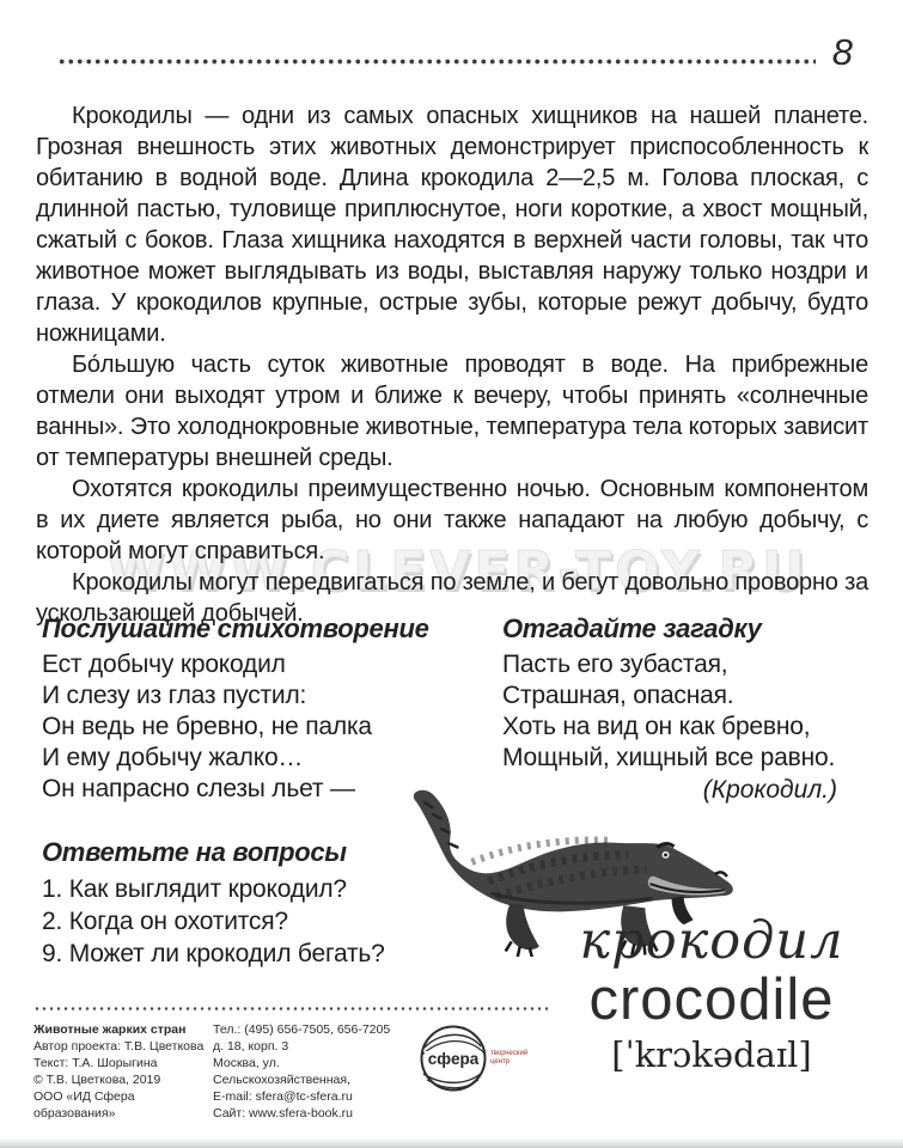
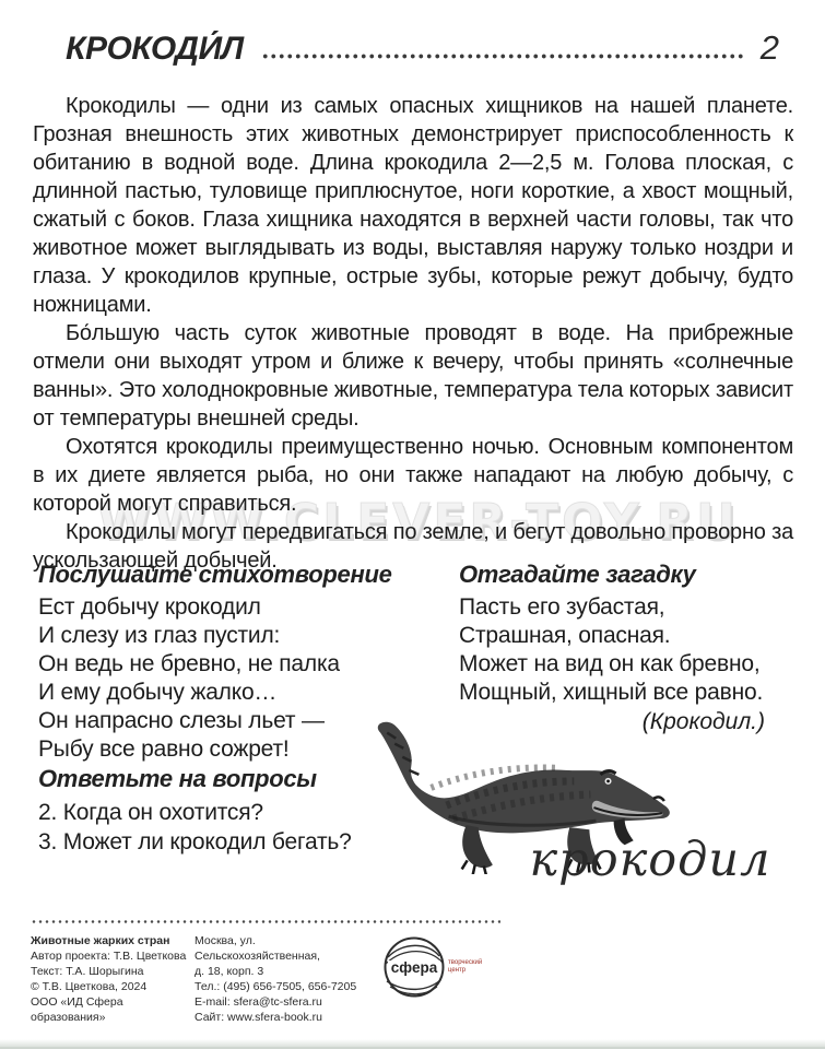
  WWW.CLEVER-TOY.RU
+ КРОКОДИ́Л
- 8
+ 2
  Крокодилы — одни из самых опасных хищников на нашей планете. Грозная внешность этих животных демонстрирует приспособленность к обитанию в водной воде. Длина крокодила 2—2,5 м. Голова плоская, с длинной пастью, туловище приплюснутое, ноги короткие, а хвост мощный, сжатый с боков. Глаза хищника находятся в верхней части головы, так что животное может выглядывать из воды, выставляя наружу только ноздри и глаза. У крокодилов крупные, острые зубы, которые режут добычу, будто ножницами.
  Бо́льшую часть суток животные проводят в воде. На прибрежные отмели они выходят утром и ближе к вечеру, чтобы принять «солнечные ванны». Это холоднокровные животные, температура тела которых зависит от температуры внешней среды.
  Охотятся крокодилы преимущественно ночью. Основным компонентом в их диете является рыба, но они также нападают на любую добычу, с которой могут справиться.
  Крокодилы могут передвигаться по земле, и бегут довольно проворно за ускользающей добычей.
  Послушайте стихотворение
  Ест добычу крокодил
  И слезу из глаз пустил:
  Он ведь не бревно, не палка
  И ему добычу жалко…
  Он напрасно слезы льет —
+ Рыбу все равно сожрет!
  Отгадайте загадку
  Пасть его зубастая,
  Страшная, опасная.
- Хоть на вид он как бревно,
+ Может на вид он как бревно,
  Мощный, хищный все равно.
  (Крокодил.)
  Ответьте на вопросы
- 1. Как выглядит крокодил?
  2. Когда он охотится?
- 9. Может ли крокодил бегать?
+ 3. Может ли крокодил бегать?
  крокодил
- crocodile
- [ˈkrɔkədaɪl]
  Животные жарких стран
  Автор проекта: Т.В. Цветкова
  Текст: Т.А. Шорыгина
- © Т.В. Цветкова, 2019
+ © Т.В. Цветкова, 2024
  ООО «ИД Сфера образования»
- Тел.: (495) 656-7505, 656-7205
+ Москва, ул. Сельскохозяйственная,
  д. 18, корп. 3
- Москва, ул. Сельскохозяйственная,
+ Тел.: (495) 656-7505, 656-7205
  E-mail: sfera@tc-sfera.ru
  Сайт: www.sfera-book.ru
  сфера
